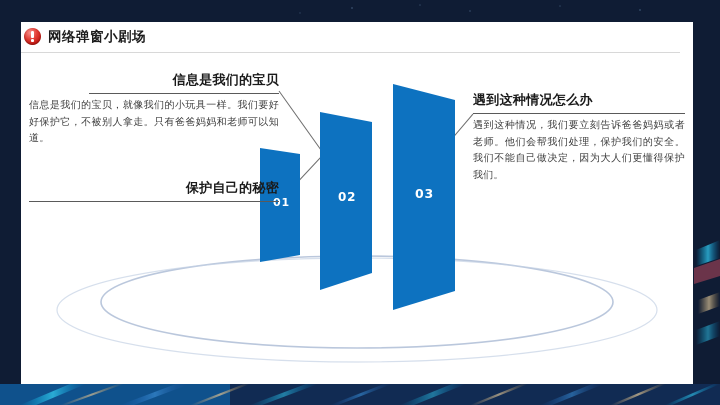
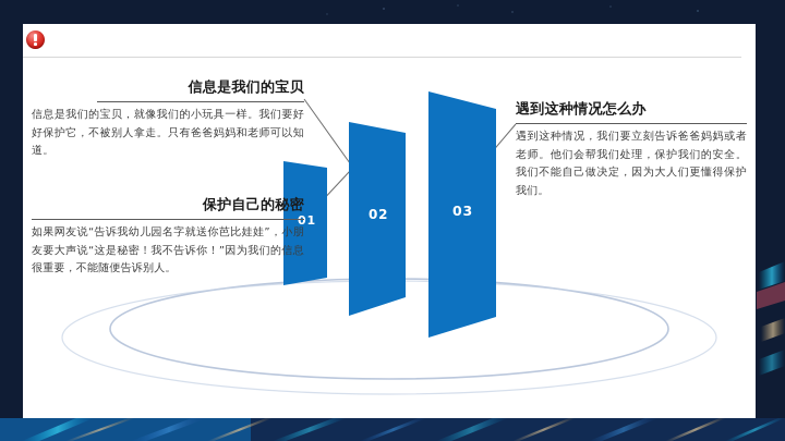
- 网络弹窗小剧场
  01
  02
  03
  信息是我们的宝贝
  信息是我们的宝贝，就像我们的小玩具一样。我们要好好保护它，不被别人拿走。只有爸爸妈妈和老师可以知道。
  保护自己的秘密
+ 如果网友说“告诉我幼儿园名字就送你芭比娃娃”，小朋友要大声说“这是秘密！我不告诉你！”因为我们的信息很重要，不能随便告诉别人。
  遇到这种情况怎么办
  遇到这种情况，我们要立刻告诉爸爸妈妈或者老师。他们会帮我们处理，保护我们的安全。我们不能自己做决定，因为大人们更懂得保护我们。
